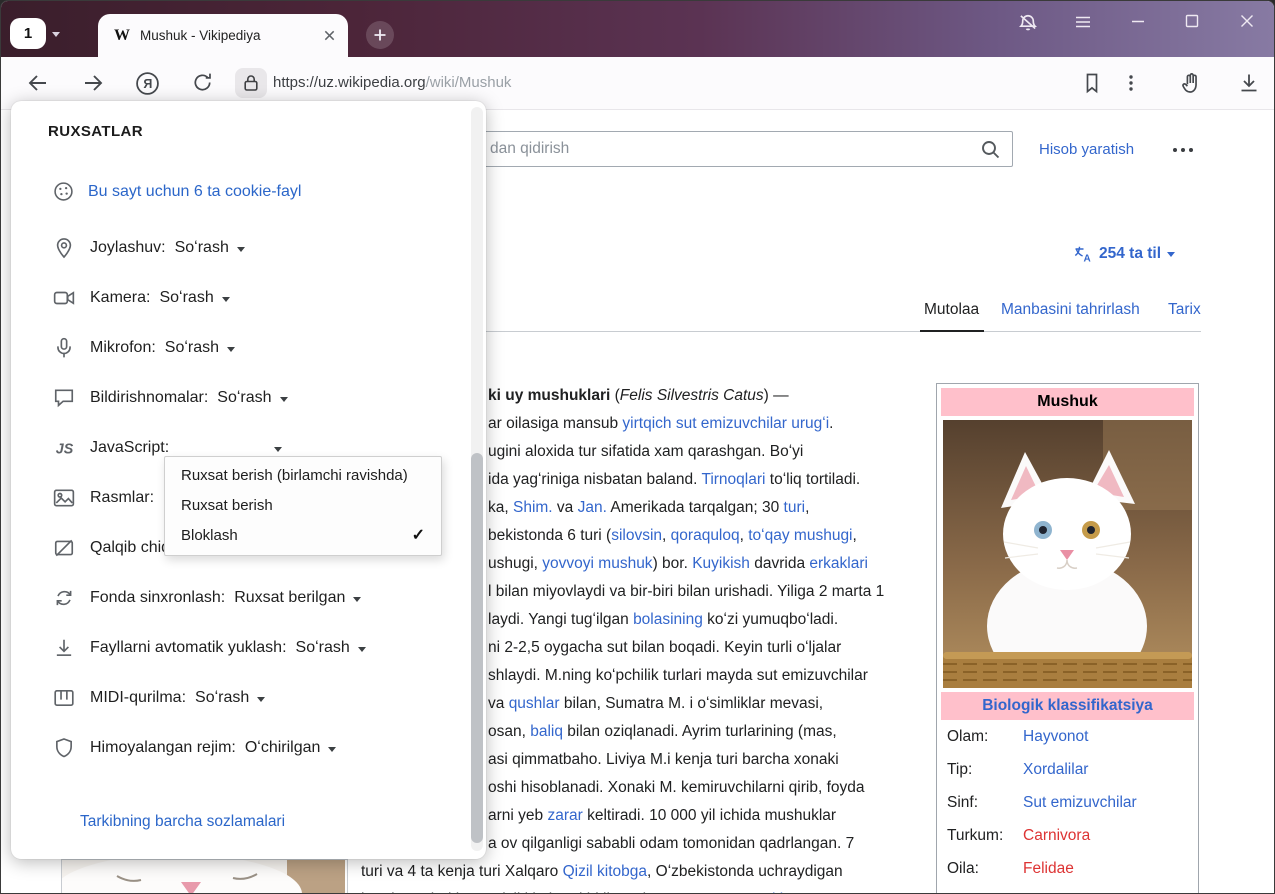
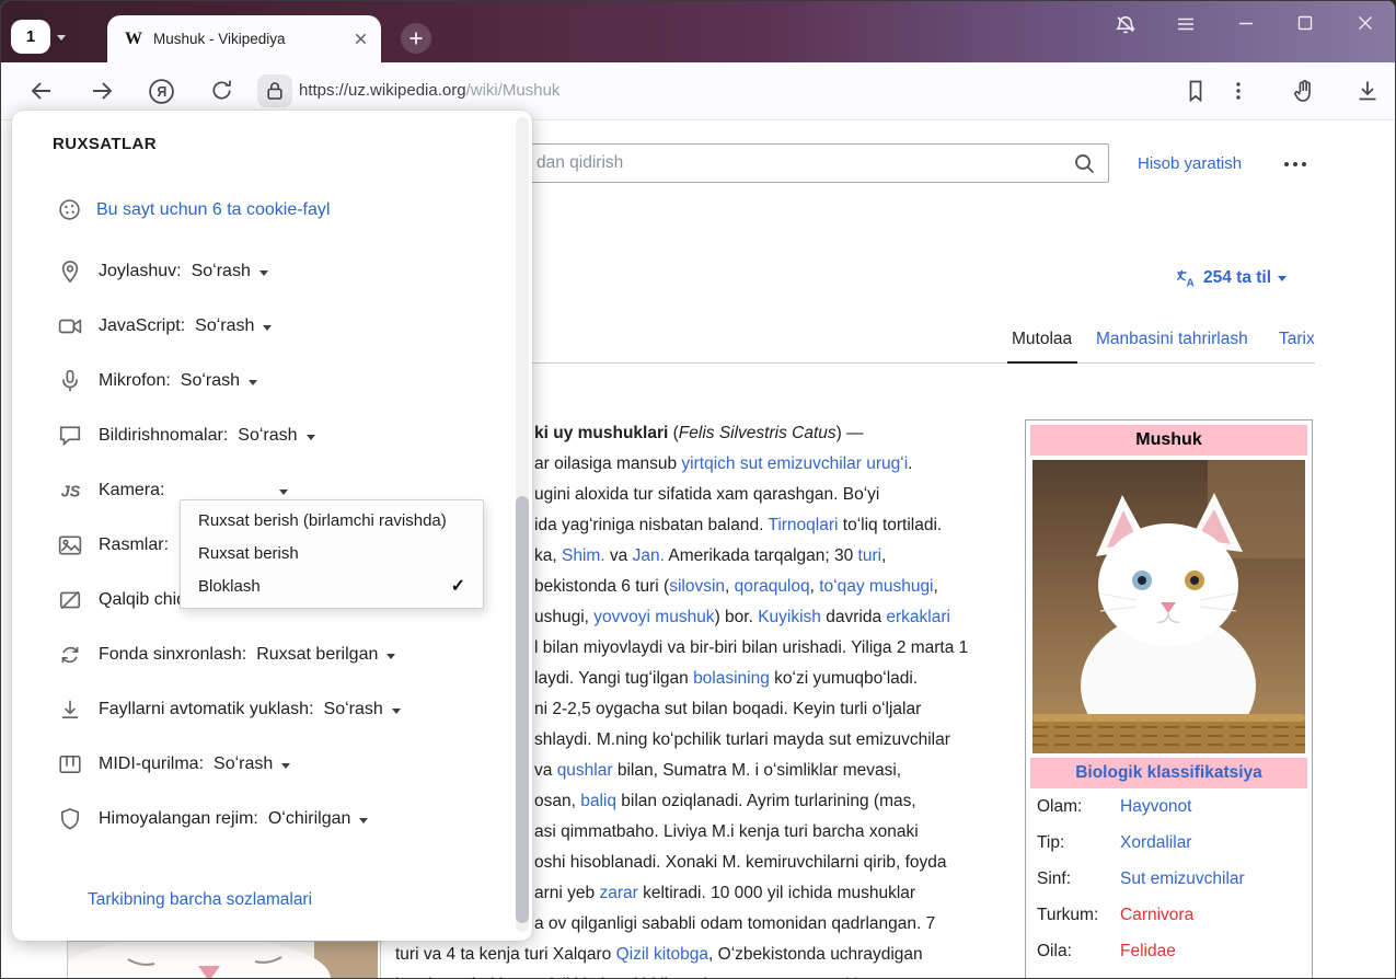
  1
  W
  Mushuk - Vikipediya
  Я
  https://uz.wikipedia.org/wiki/Mushuk
  dan qidirish
  Hisob yaratish
  A
  254 ta til
  Mutolaa
  Manbasini tahrirlash
  Tarix
  ki uy mushuklari (Felis Silvestris Catus) —
  ar oilasiga mansub yirtqich sut emizuvchilar urugʻi.
  ugini aloxida tur sifatida xam qarashgan. Boʻyi
  ida yagʻriniga nisbatan baland. Tirnoqlari toʻliq tortiladi.
  ka, Shim. va Jan. Amerikada tarqalgan; 30 turi,
  bekistonda 6 turi (silovsin, qoraquloq, toʻqay mushugi,
  ushugi, yovvoyi mushuk) bor. Kuyikish davrida erkaklari
  l bilan miyovlaydi va bir-biri bilan urishadi. Yiliga 2 marta 1
  laydi. Yangi tugʻilgan bolasining koʻzi yumuqboʻladi.
  ni 2-2,5 oygacha sut bilan boqadi. Keyin turli oʻljalar
  shlaydi. M.ning koʻpchilik turlari mayda sut emizuvchilar
  va qushlar bilan, Sumatra M. i oʻsimliklar mevasi,
  osan, baliq bilan oziqlanadi. Ayrim turlarining (mas,
  asi qimmatbaho. Liviya M.i kenja turi barcha xonaki
  oshi hisoblanadi. Xonaki M. kemiruvchilarni qirib, foyda
  arni yeb zarar keltiradi. 10 000 yil ichida mushuklar
  a ov qilganligi sababli odam tomonidan qadrlangan. 7
  turi va 4 ta kenja turi Xalqaro Qizil kitobga, Oʻzbekistonda uchraydigan
  Mushuk
  Biologik klassifikatsiya
  Olam:
  Hayvonot
  Tip:
  Xordalilar
  Sinf:
  Sut emizuvchilar
  Turkum:
  Carnivora
  Oila:
  Felidae
  RUXSATLAR
  Bu sayt uchun 6 ta cookie-fayl
  Joylashuv:
  Soʻrash
- Kamera:
+ JavaScript:
  Soʻrash
  Mikrofon:
  Soʻrash
  Bildirishnomalar:
  Soʻrash
  JS
- JavaScript:
+ Kamera:
  Rasmlar:
  Fonda sinxronlash:
  Ruxsat berilgan
  Fayllarni avtomatik yuklash:
  Soʻrash
  MIDI-qurilma:
  Soʻrash
  Himoyalangan rejim:
  Oʻchirilgan
  Tarkibning barcha sozlamalari
  Ruxsat berish (birlamchi ravishda)
  Ruxsat berish
  Bloklash
  ✓
